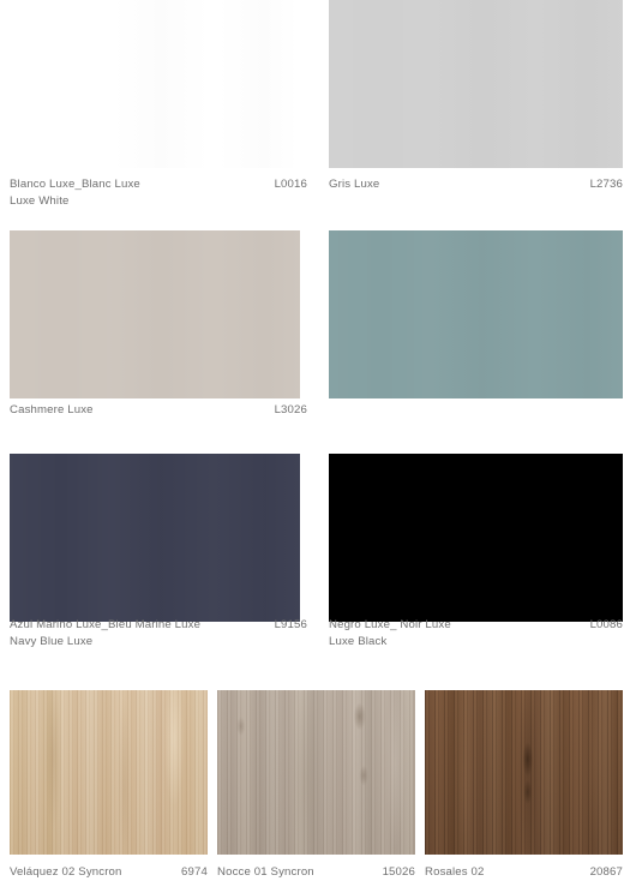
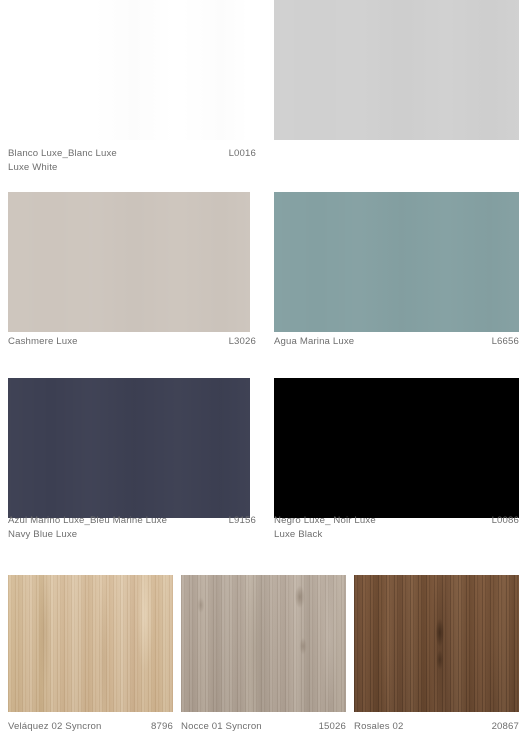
  Blanco Luxe_Blanc Luxe
  Luxe White
  L0016
- Gris Luxe
- L2736
  Cashmere Luxe
  L3026
+ Agua Marina Luxe
+ L6656
  Azul Marino Luxe_Bleu Marine Luxe
  Navy Blue Luxe
  L9156
  Negro Luxe_ Noir Luxe
  Luxe Black
  L0086
  Veláquez 02 Syncron
- 6974
+ 8796
  Nocce 01 Syncron
  15026
  Rosales 02
  20867
